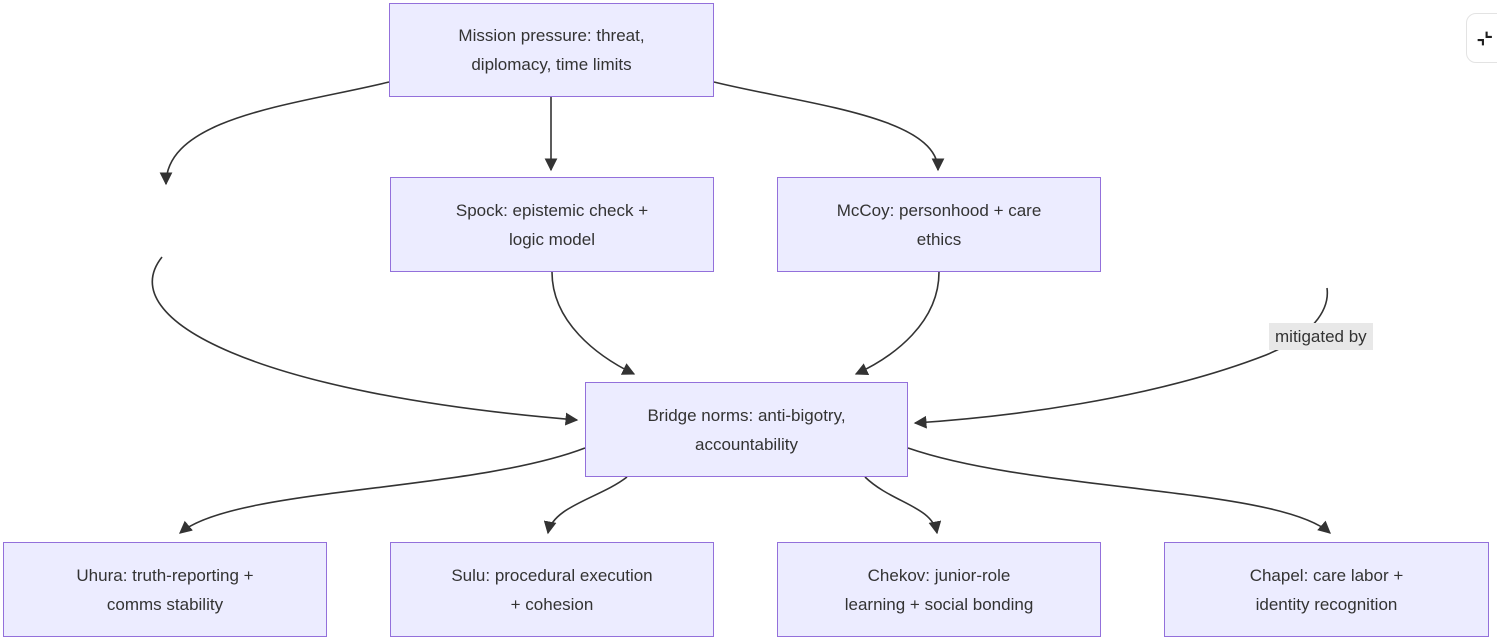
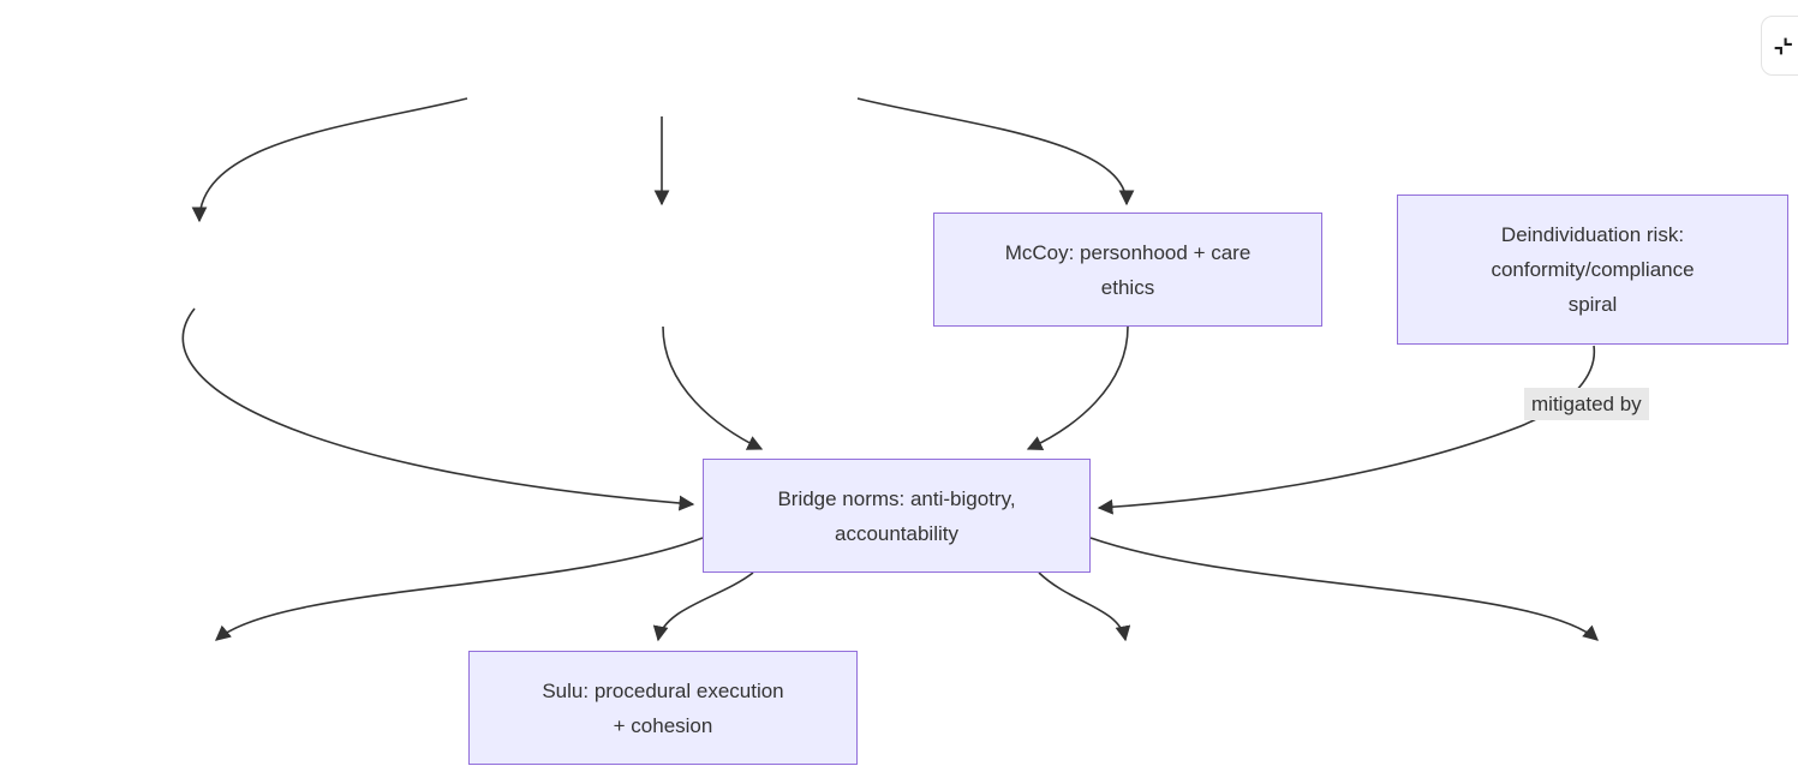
- Mission pressure: threat,
- diplomacy, time limits
- Spock: epistemic check +
- logic model
  McCoy: personhood + care
  ethics
+ Deindividuation risk:
+ conformity/compliance
+ spiral
  Bridge norms: anti-bigotry,
  accountability
- Uhura: truth-reporting +
- comms stability
  Sulu: procedural execution
  + cohesion
- Chekov: junior-role
- learning + social bonding
- Chapel: care labor +
- identity recognition
  mitigated by
